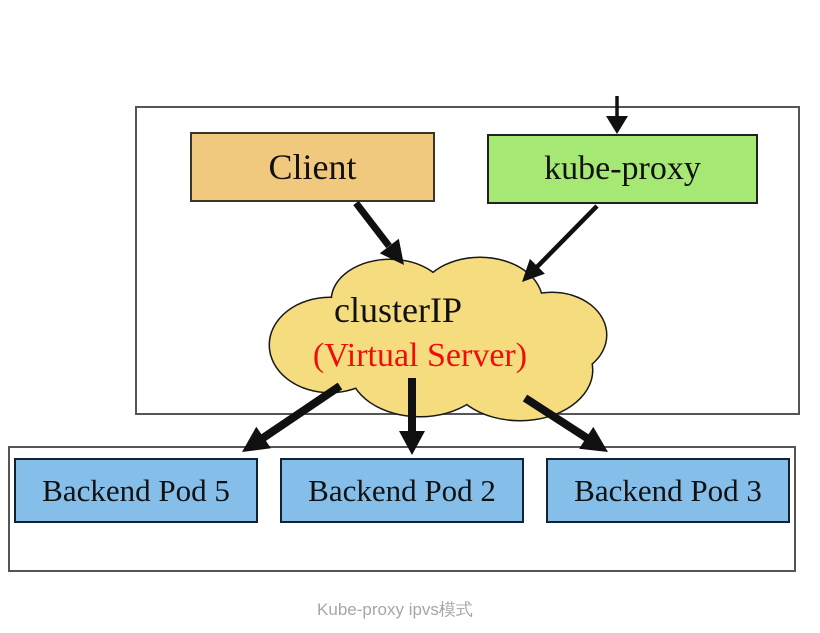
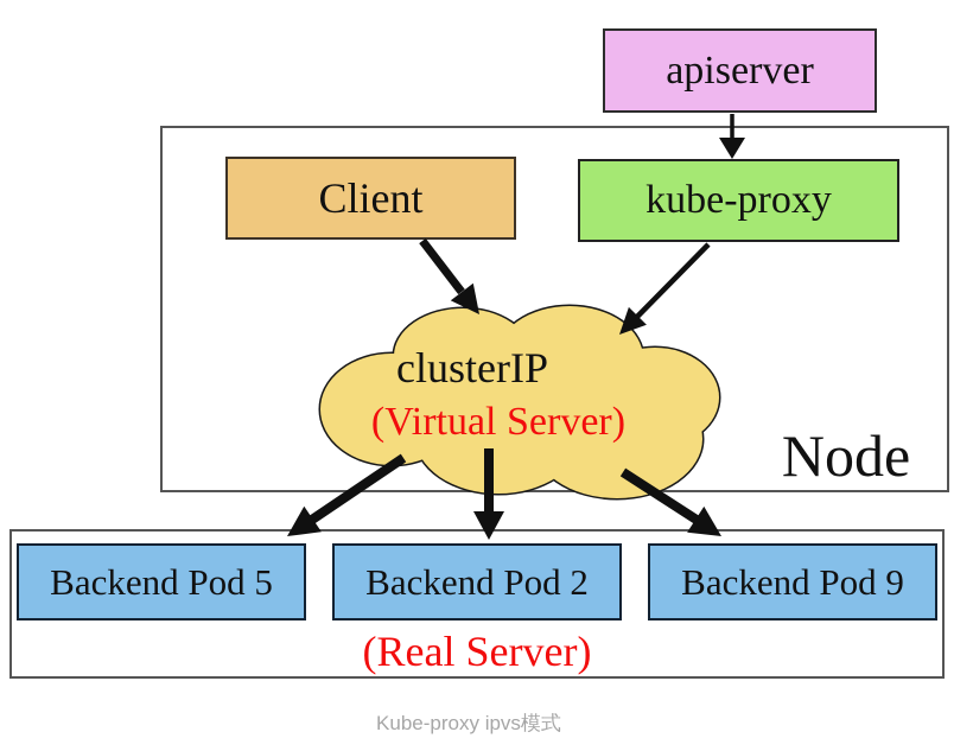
+ apiserver
  Client
  kube-proxy
  Backend Pod 5
  Backend Pod 2
- Backend Pod 3
+ Backend Pod 9
  clusterIP
  (Virtual Server)
+ Node
+ (Real Server)
  Kube-proxy ipvs模式
